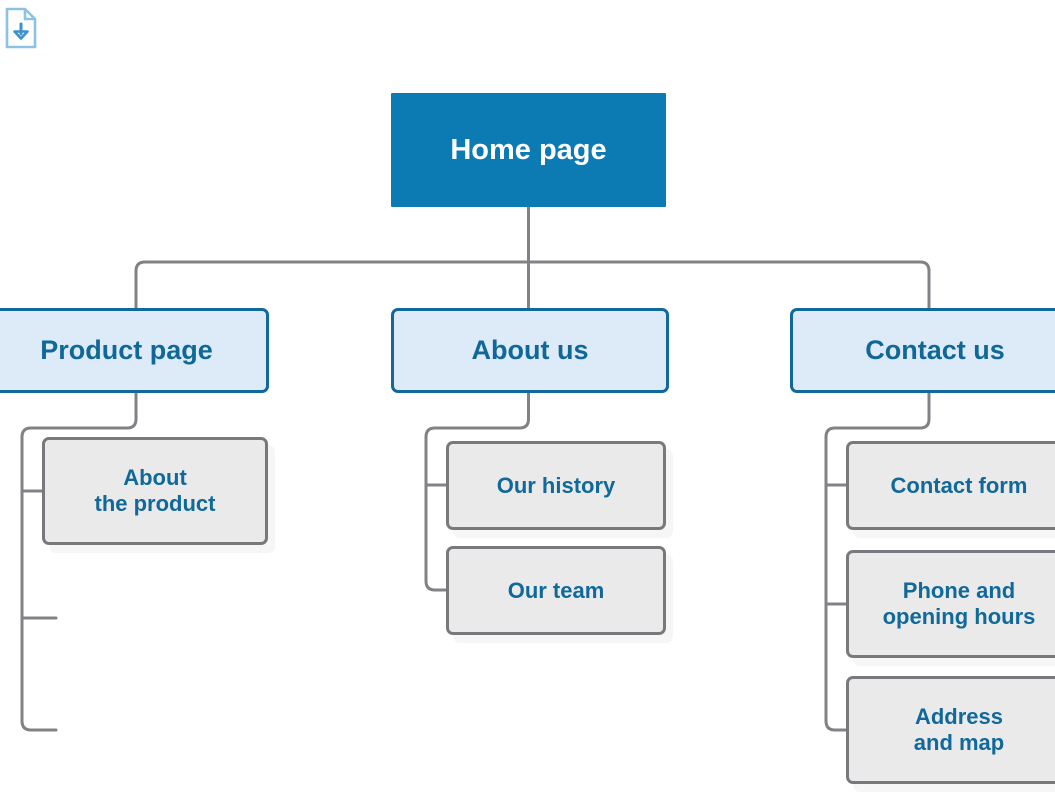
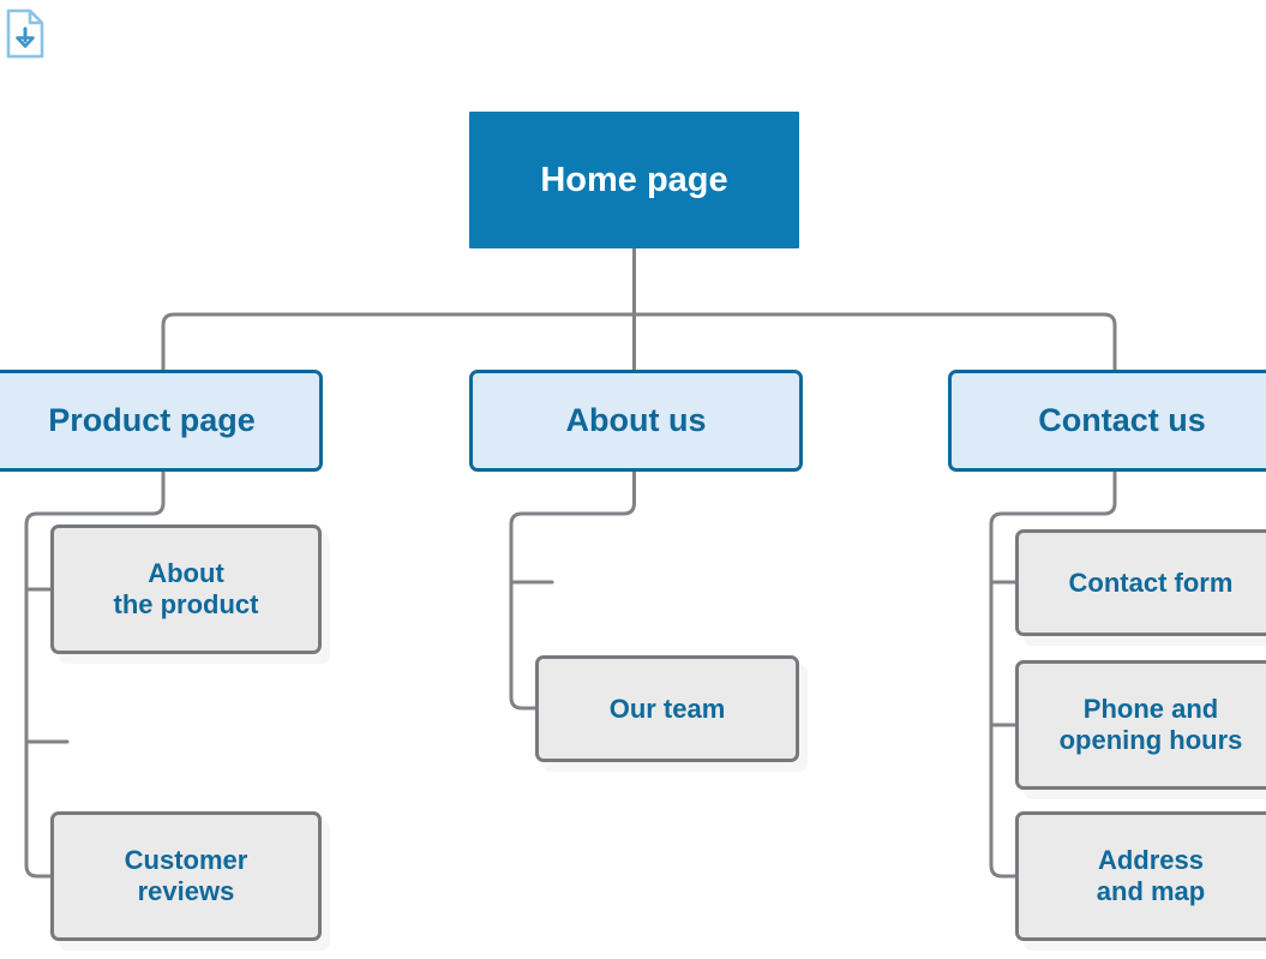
  Home page
  Product page
  About
  the product
+ Customer
+ reviews
  About us
- Our history
  Our team
  Contact us
  Contact form
  Phone and
  opening hours
  Address
  and map
